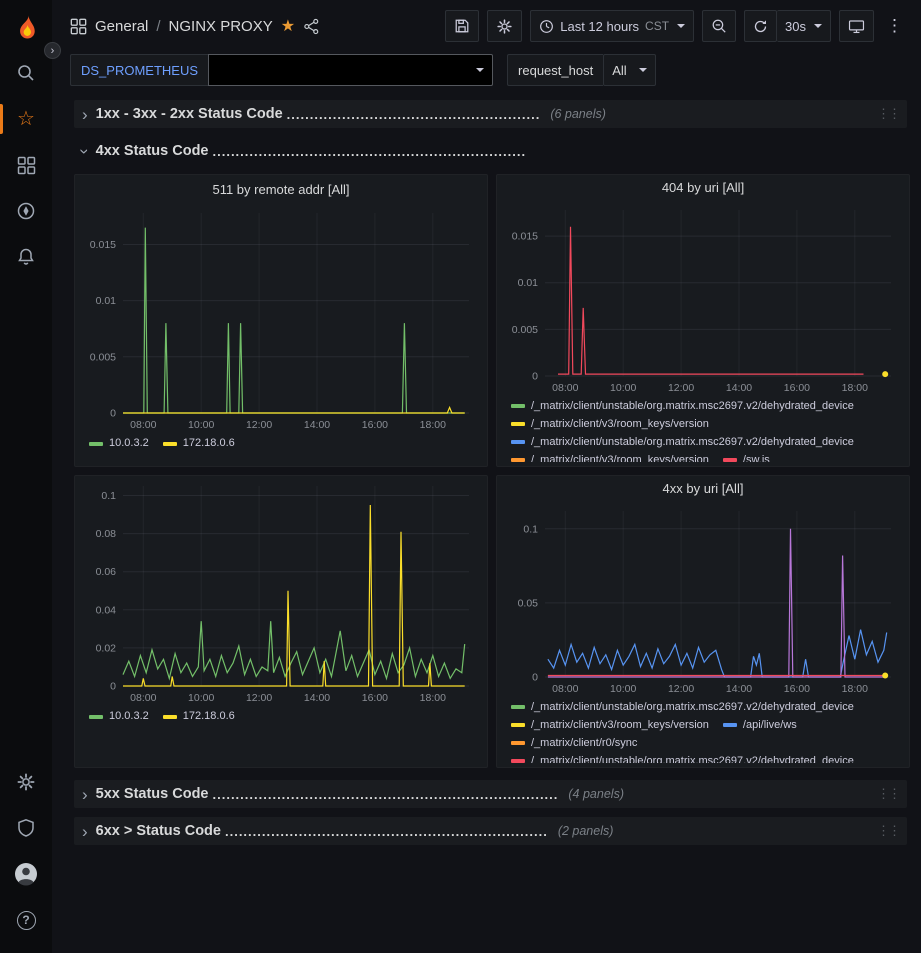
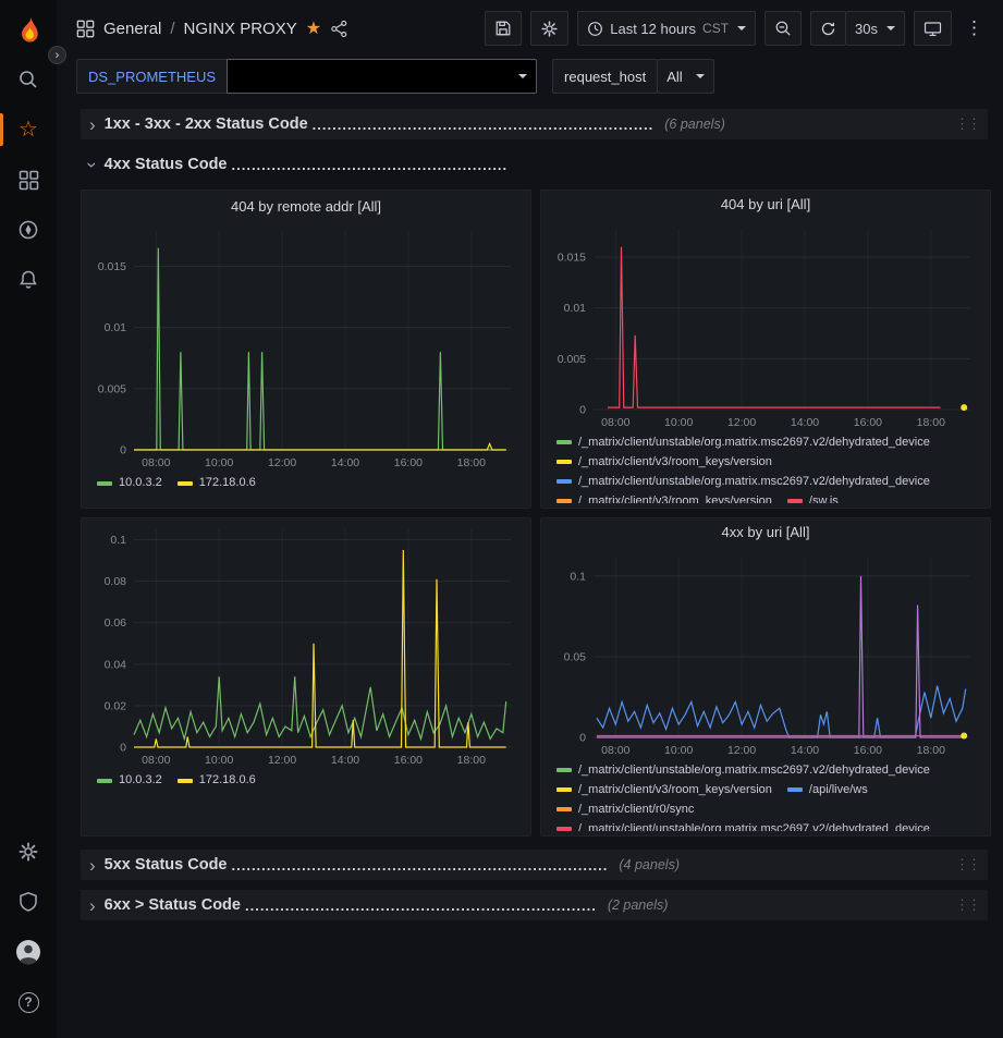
  ☆
  ?
  ›
  General
  /
  NGINX PROXY
  ★
  Last 12 hours
  CST
  30s
  ⋮
  DS_PROMETHEUS
  request_host
  All
  ›
  1xx - 3xx - 2xx Status Code
- .......................................................
+ ....................................................................
  (6 panels)
  ⋮⋮
  4xx Status Code
- ....................................................................
+ .......................................................
- 511 by remote addr [All]
+ 404 by remote addr [All]
  08:00
  10:00
  12:00
  14:00
  16:00
  18:00
  0
  0.005
  0.01
  0.015
  10.0.3.2
  172.18.0.6
  404 by uri [All]
  08:00
  10:00
  12:00
  14:00
  16:00
  18:00
  0
  0.005
  0.01
  0.015
  /_matrix/client/unstable/org.matrix.msc2697.v2/dehydrated_device
  /_matrix/client/v3/room_keys/version
  /_matrix/client/unstable/org.matrix.msc2697.v2/dehydrated_device
  /_matrix/client/v3/room_keys/version
  /sw.js
  08:00
  10:00
  12:00
  14:00
  16:00
  18:00
  0
  0.02
  0.04
  0.06
  0.08
  0.1
  10.0.3.2
  172.18.0.6
  4xx by uri [All]
  08:00
  10:00
  12:00
  14:00
  16:00
  18:00
  0
  0.05
  0.1
  /_matrix/client/unstable/org.matrix.msc2697.v2/dehydrated_device
  /_matrix/client/v3/room_keys/version
  /api/live/ws
  /_matrix/client/r0/sync
  /_matrix/client/unstable/org.matrix.msc2697.v2/dehydrated_device
  ›
  5xx Status Code
  ...........................................................................
  (4 panels)
  ⋮⋮
  ›
  6xx > Status Code
  ......................................................................
  (2 panels)
  ⋮⋮
